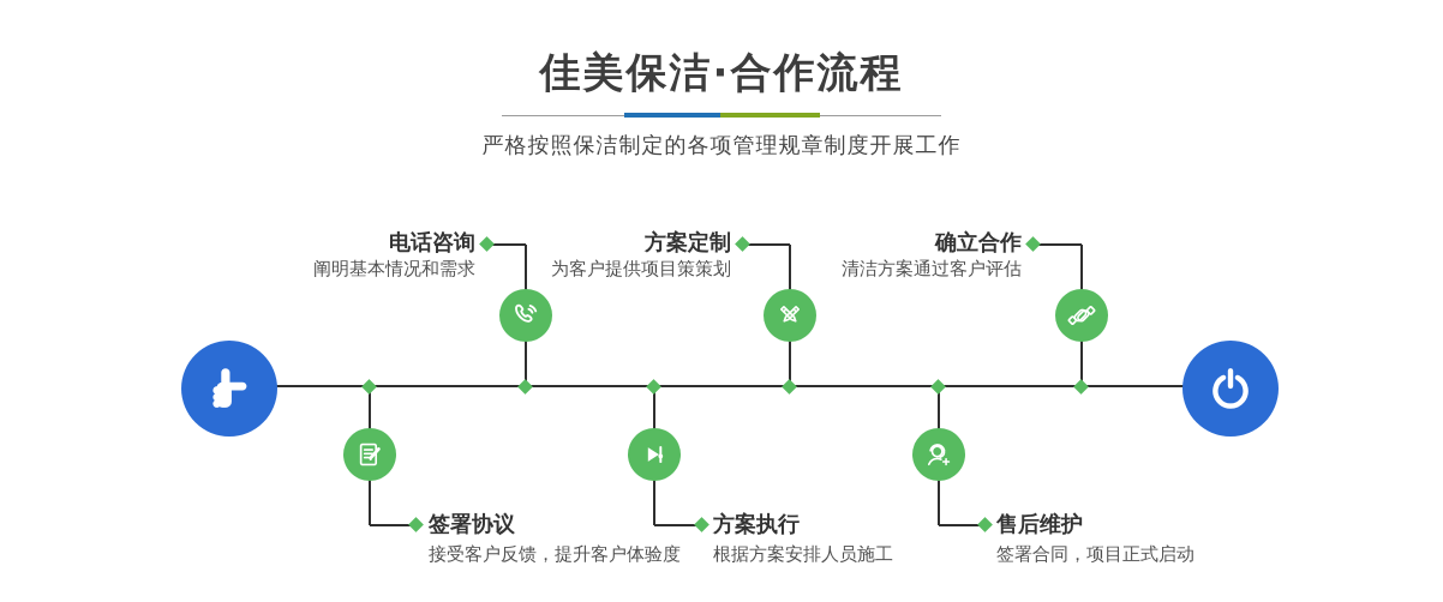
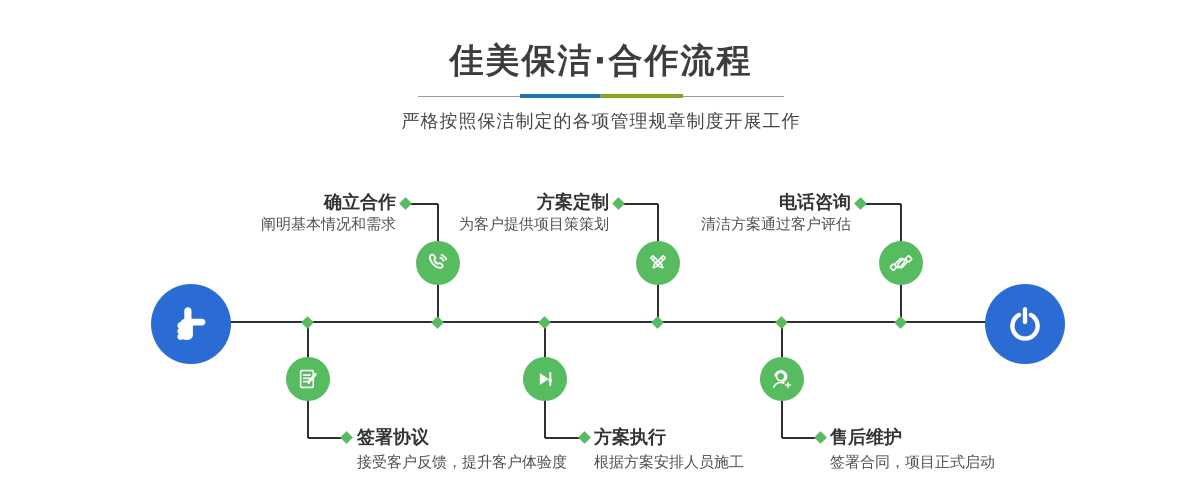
  佳美保洁·合作流程
  严格按照保洁制定的各项管理规章制度开展工作
- 电话咨询
+ 确立合作
  阐明基本情况和需求
  方案定制
  为客户提供项目策策划
- 确立合作
+ 电话咨询
  清洁方案通过客户评估
  签署协议
  接受客户反馈，提升客户体验度
  方案执行
  根据方案安排人员施工
  售后维护
  签署合同，项目正式启动
